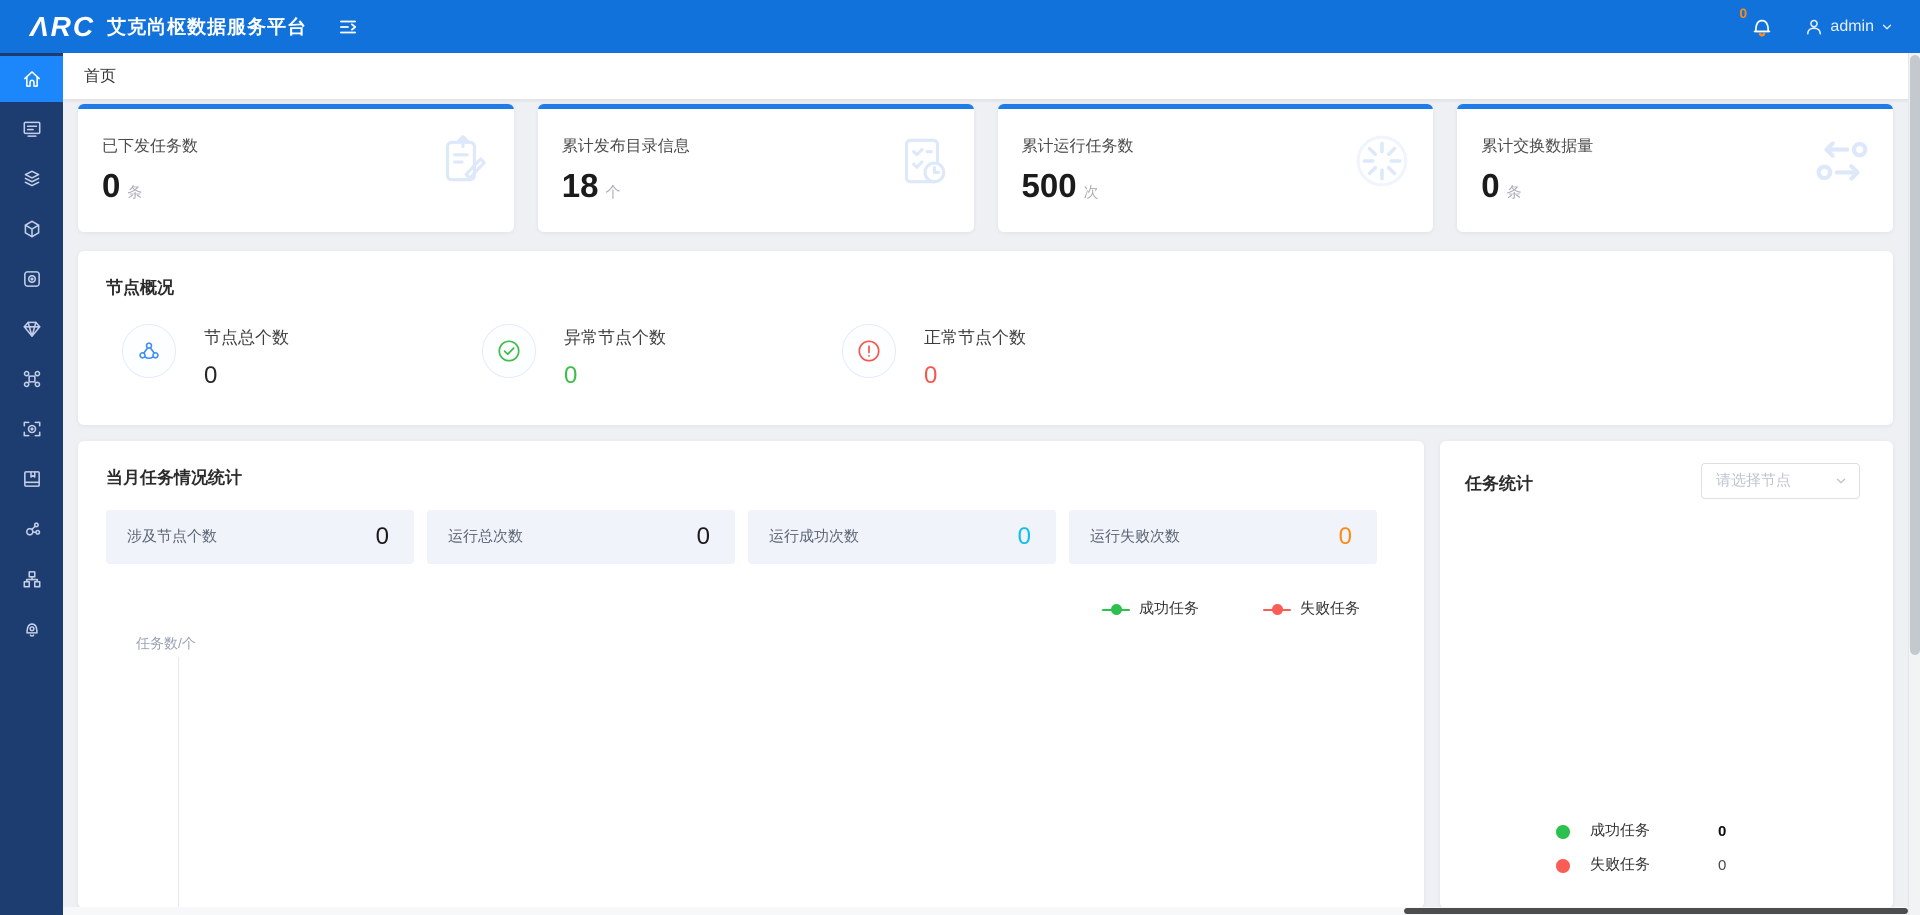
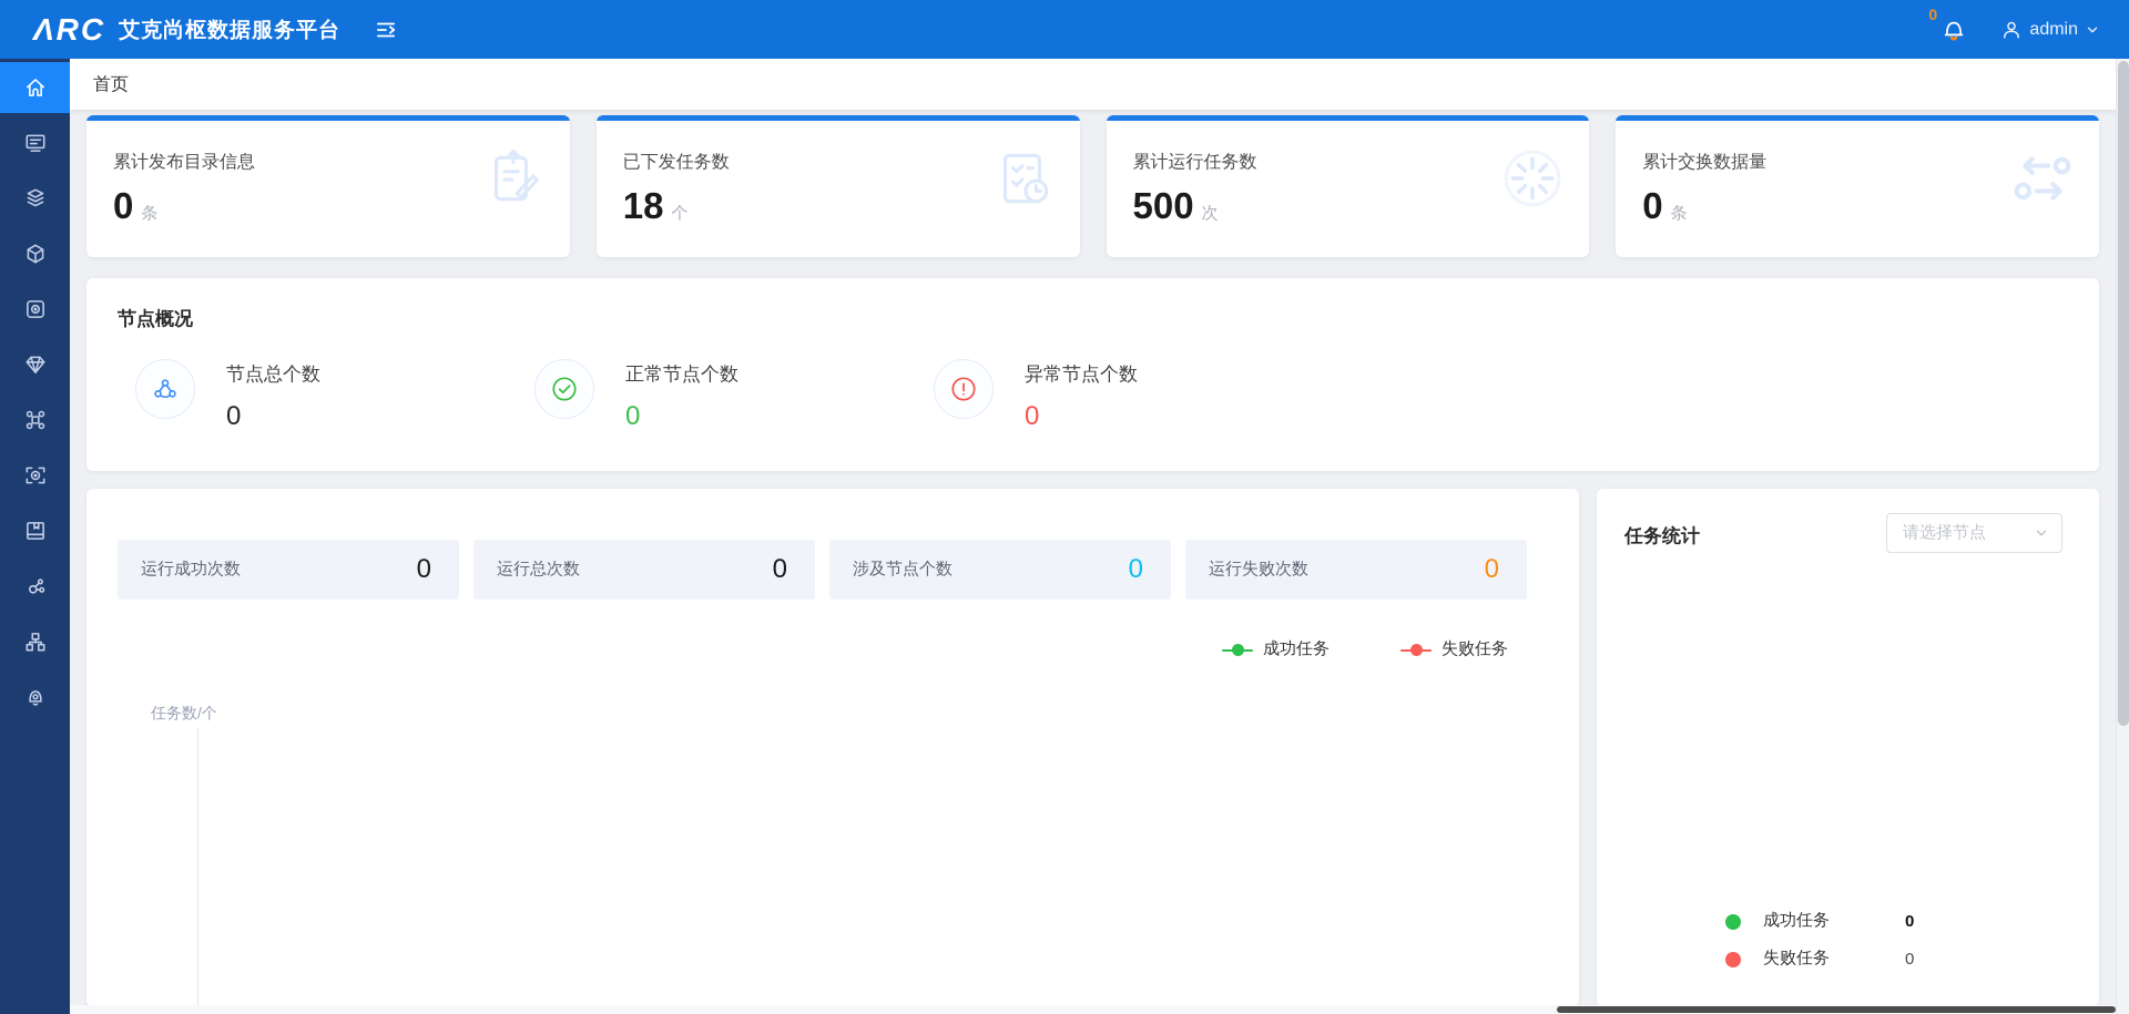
  ΛRC
  艾克尚枢数据服务平台
  0
  admin
  首页
- 已下发任务数
+ 累计发布目录信息
  0 条
- 累计发布目录信息
+ 已下发任务数
  18 个
  累计运行任务数
  500 次
  累计交换数据量
  0 条
  节点概况
  节点总个数
  0
- 异常节点个数
+ 正常节点个数
  0
- 正常节点个数
+ 异常节点个数
  0
- 当月任务情况统计
- 涉及节点个数
+ 运行成功次数
  0
  运行总次数
  0
- 运行成功次数
+ 涉及节点个数
  0
  运行失败次数
  0
  成功任务
  失败任务
  任务数/个
  任务统计
  请选择节点
  成功任务
  0
  失败任务
  0
